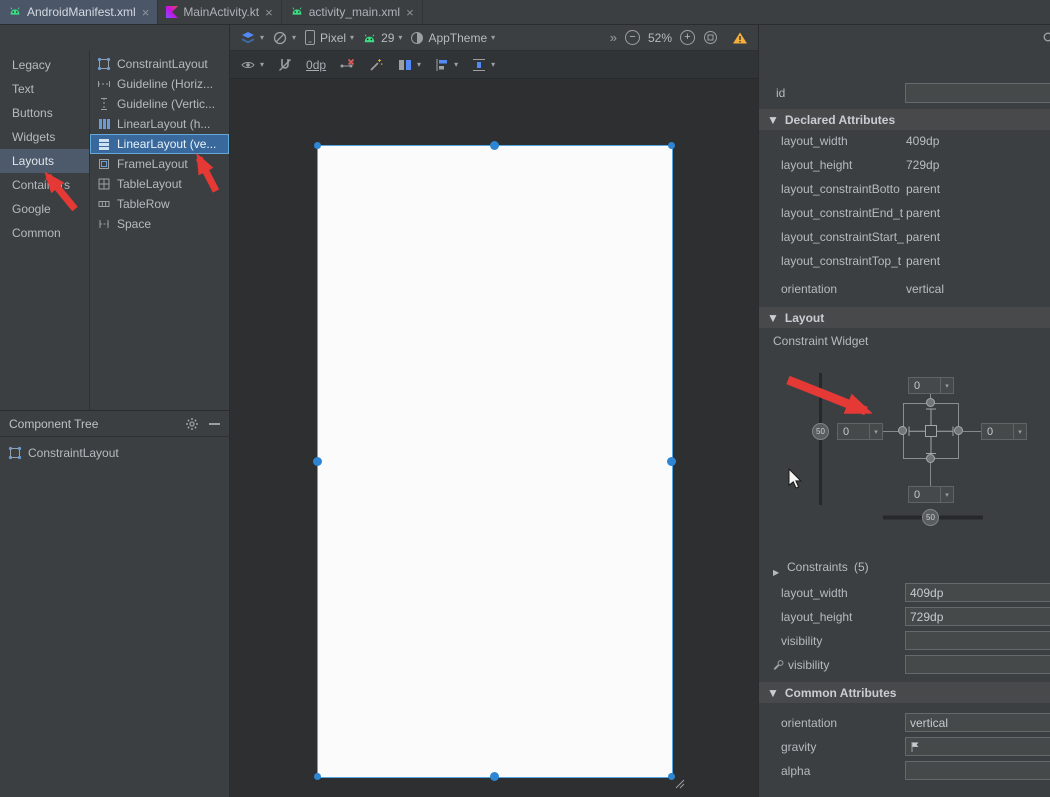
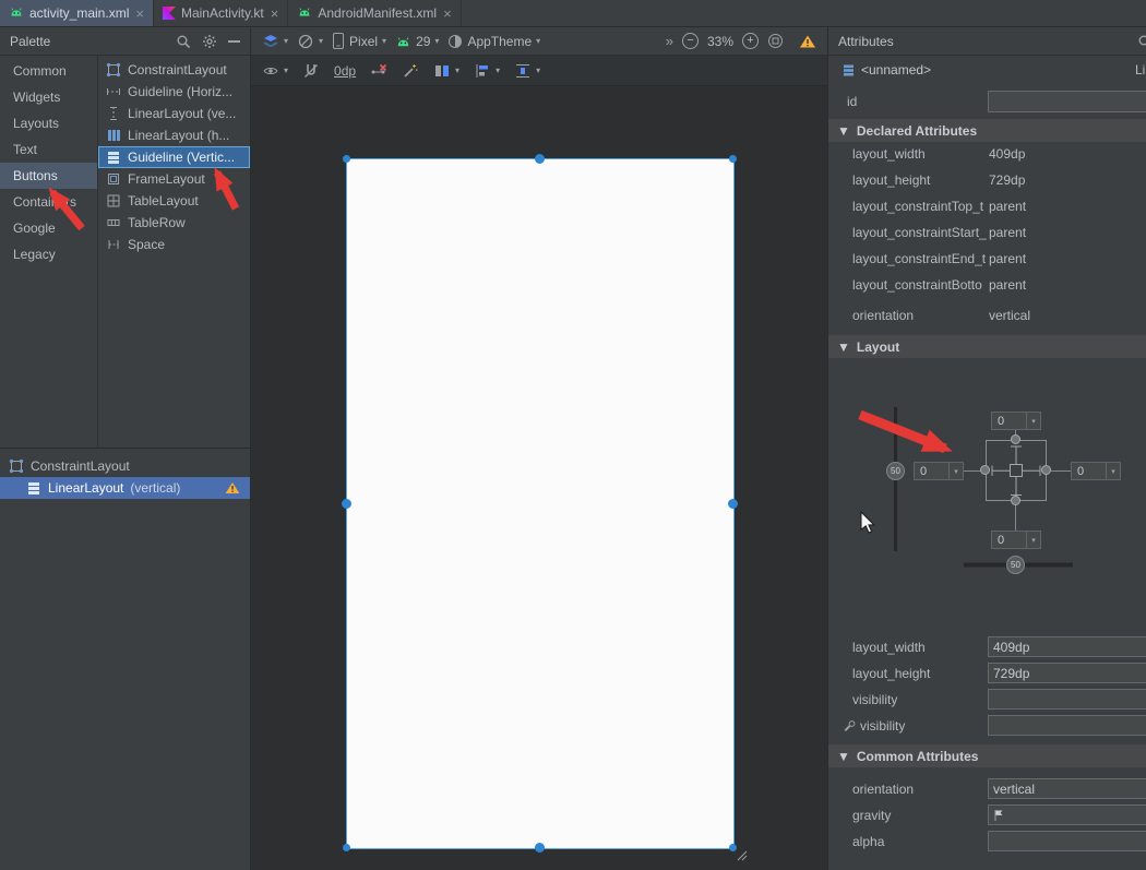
- AndroidManifest.xml
+ activity_main.xml
  ×
  MainActivity.kt
  ×
- activity_main.xml
+ AndroidManifest.xml
  ×
+ Palette
- Legacy
+ Common
- Text
+ Widgets
- Buttons
+ Layouts
- Widgets
+ Text
- Layouts
+ Buttons
  Containrs
  Google
- Common
+ Legacy
  ConstraintLayout
  Guideline (Horiz...
- Guideline (Vertic...
+ LinearLayout (ve...
  LinearLayout (h...
- LinearLayout (ve...
+ Guideline (Vertic...
  FrameLayout
  TableLayout
  TableRow
  Space
- Component Tree
  ConstraintLayout
+ LinearLayout
+ (vertical)
  ▾
  ▾
  Pixel
  ▾
  29
  ▾
  AppTheme
  ▾
  »
  −
- 52%
+ 33%
  +
  ▾
  0dp
  ▾
  ▾
  ▾
+ Attributes
+ <unnamed>
+ Li
  id
  ▼
  Declared Attributes
  layout_width
  409dp
  layout_height
  729dp
- layout_constraintBotto
+ layout_constraintTop_t
  parent
- layout_constraintEnd_t
+ layout_constraintStart_
  parent
- layout_constraintStart_
+ layout_constraintEnd_t
  parent
- layout_constraintTop_t
+ layout_constraintBotto
  parent
  orientation
  vertical
  ▼
  Layout
- Constraint Widget
  0
  0
  0
  0
  50
  50
- ▶
- Constraints
- (5)
  layout_width
  409dp
  layout_height
  729dp
  visibility
  visibility
  ▼
  Common Attributes
  orientation
  vertical
  gravity
  alpha
